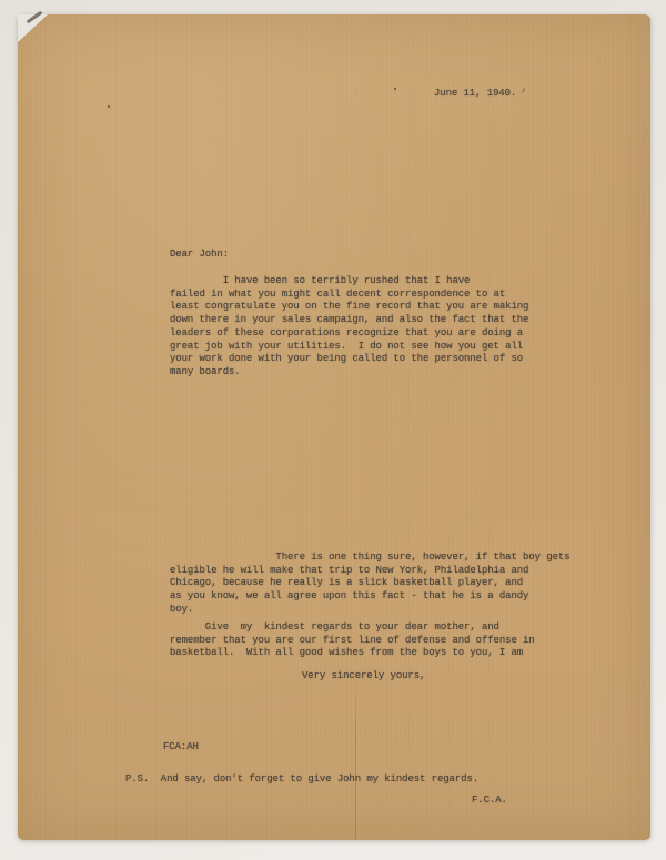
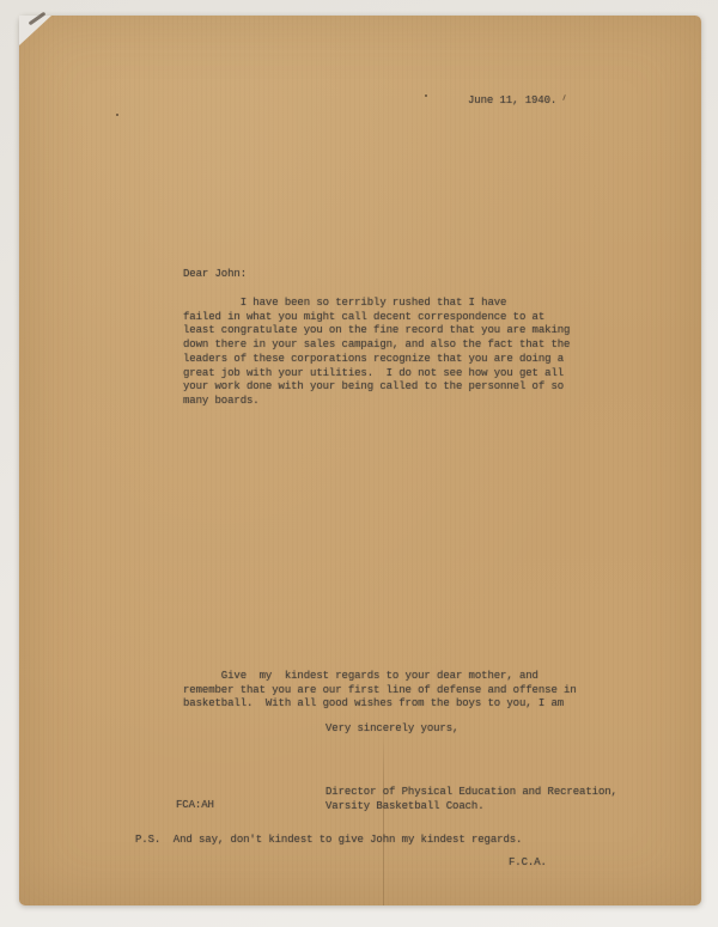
  June 11, 1940.
  Dear John:
  I have been so terribly rushed that I have
  failed in what you might call decent correspondence to at
  least congratulate you on the fine record that you are making
  down there in your sales campaign, and also the fact that the
  leaders of these corporations recognize that you are doing a
  great job with your utilities. I do not see how you get all
  your work done with your being called to the personnel of so
  many boards.
- There is one thing sure, however, if that boy gets
- eligible he will make that trip to New York, Philadelphia and
- Chicago, because he really is a slick basketball player, and
- as you know, we all agree upon this fact - that he is a dandy
- boy.
  Give my kindest regards to your dear mother, and
  remember that you are our first line of defense and offense in
  basketball. With all good wishes from the boys to you, I am
  Very sincerely yours,
+ Director of Physical Education and Recreation,
+ Varsity Basketball Coach.
  FCA:AH
- P.S. And say, don't forget to give John my kindest regards.
+ P.S. And say, don't kindest to give John my kindest regards.
  F.C.A.
